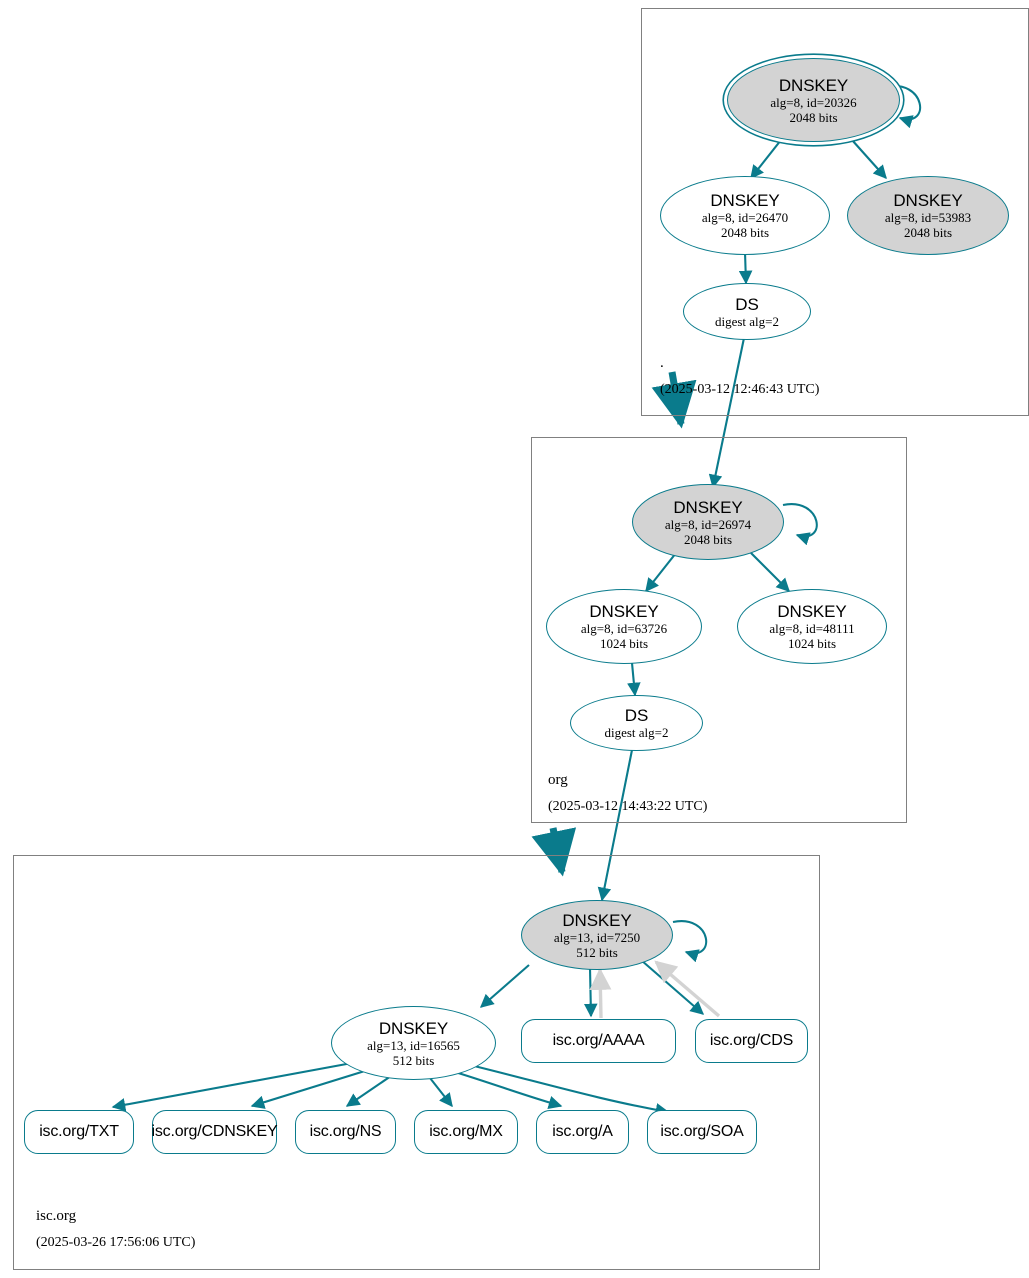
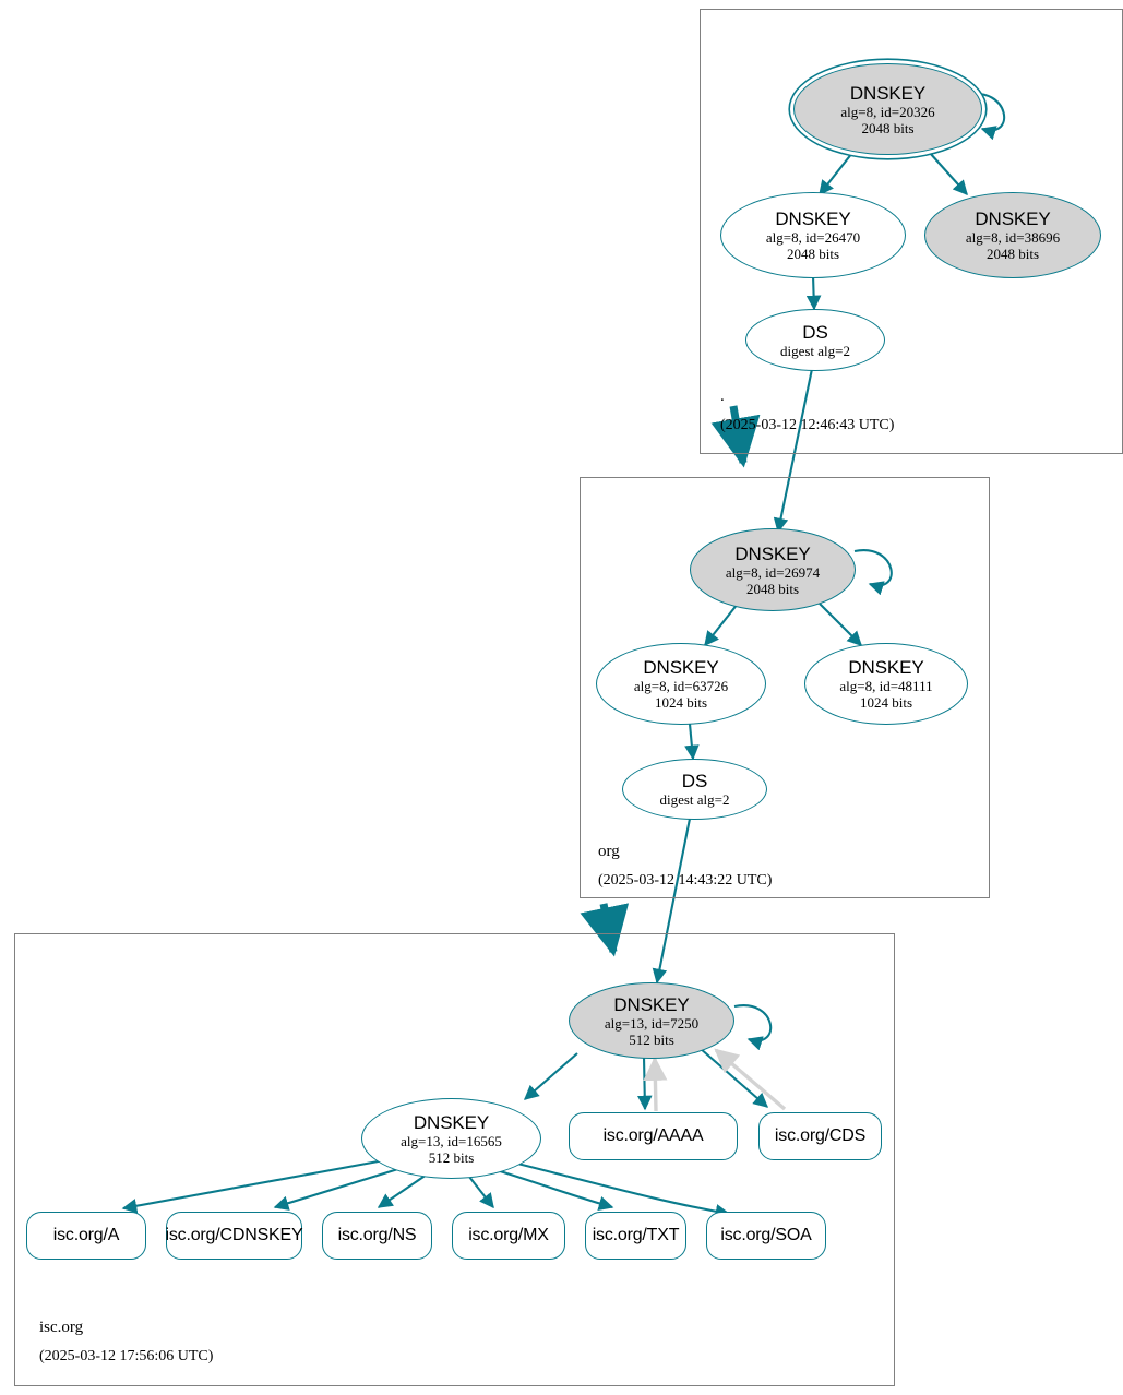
  .
  (2025-03-12 12:46:43 UTC)
  org
  (2025-03-12 14:43:22 UTC)
  isc.org
- (2025-03-26 17:56:06 UTC)
+ (2025-03-12 17:56:06 UTC)
  DNSKEY
  alg=8, id=20326
  2048 bits
  DNSKEY
  alg=8, id=26470
  2048 bits
  DNSKEY
- alg=8, id=53983
+ alg=8, id=38696
  2048 bits
  DS
  digest alg=2
  DNSKEY
  alg=8, id=26974
  2048 bits
  DNSKEY
  alg=8, id=63726
  1024 bits
  DNSKEY
  alg=8, id=48111
  1024 bits
  DS
  digest alg=2
  DNSKEY
  alg=13, id=7250
  512 bits
  DNSKEY
  alg=13, id=16565
  512 bits
  isc.org/AAAA
  isc.org/CDS
- isc.org/TXT
+ isc.org/A
  isc.org/CDNSKEY
  isc.org/NS
  isc.org/MX
- isc.org/A
+ isc.org/TXT
  isc.org/SOA
